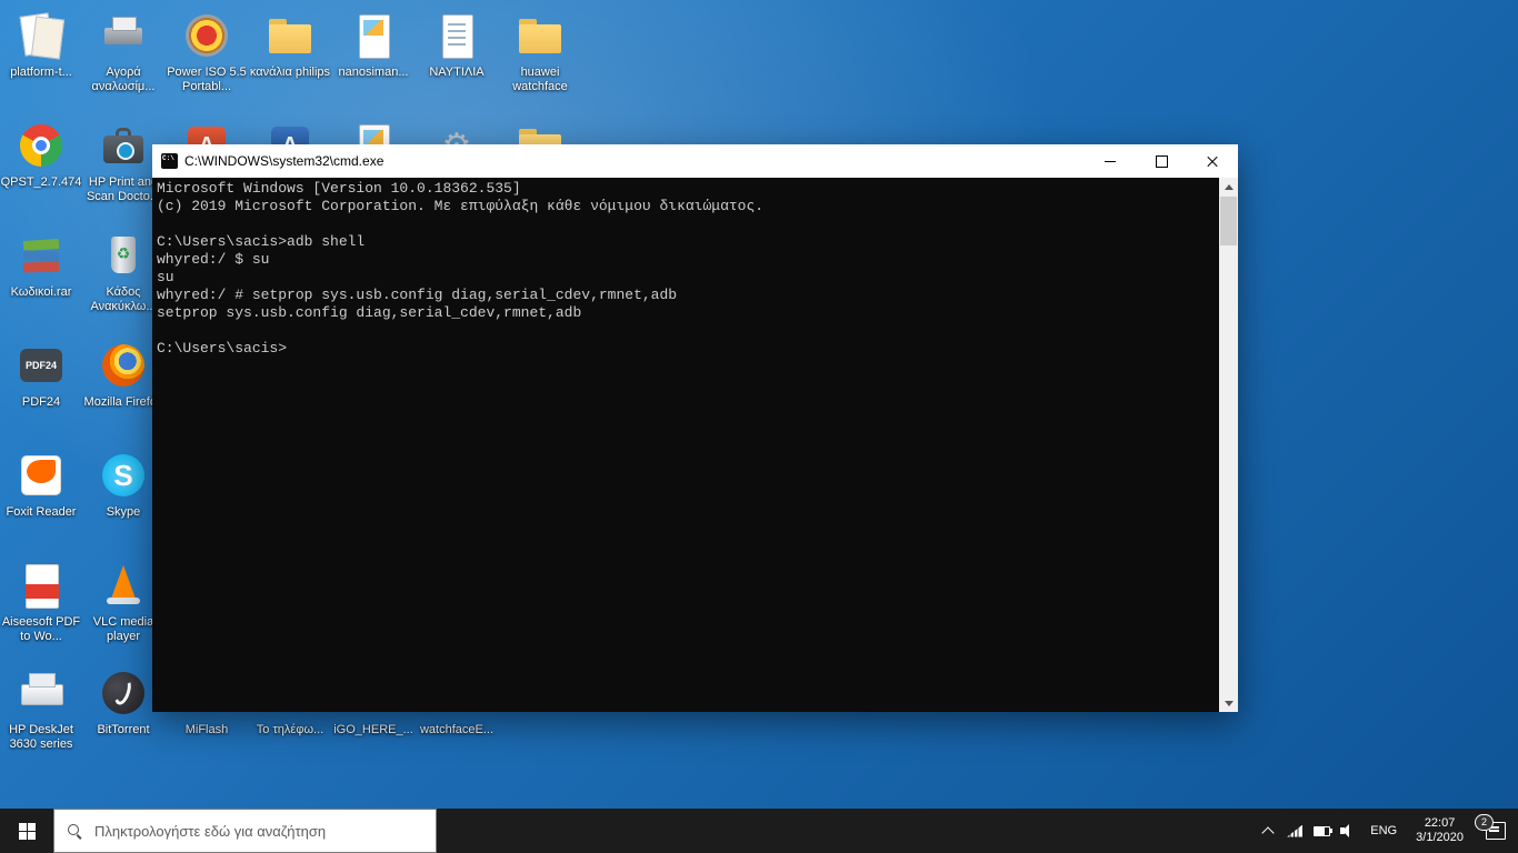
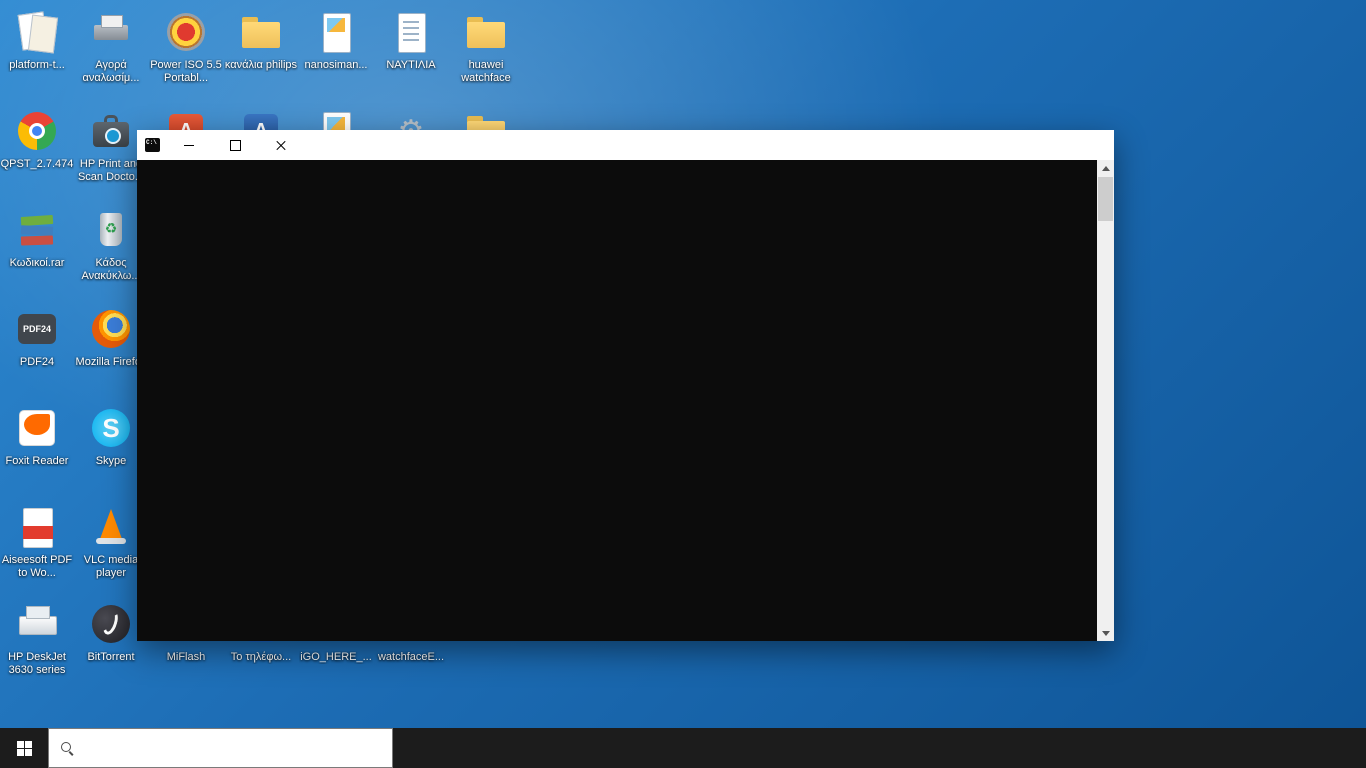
  platform-t...
  Αγορά αναλωσίμ...
  Power ISO 5.5 Portabl...
  κανάλια philips
  nanosiman...
  ΝΑΥΤΙΛΙΑ
  huawei watchface
  QPST_2.7.474
  HP Print an Scan Docto
  Κωδικοί.rar
  Κάδος Ανακύκλω..
  PDF24
  PDF24
  Mozilla Firef
  Foxit Reader
  S
  Skype
  Aiseesoft PDF to Wo...
  VLC media player
  HP DeskJet 3630 series
  BitTorrent
  MiFlash
  Το τηλέφω...
  iGO_HERE_...
  watchfaceE...
- C:\WINDOWS\system32\cmd.exe
- Microsoft Windows [Version 10.0.18362.535]
- (c) 2019 Microsoft Corporation. Με επιφύλαξη κάθε νόμιμου δικαιώματος.
- C:\Users\sacis>adb shell
- whyred:/ $ su
- su
- whyred:/ # setprop sys.usb.config diag,serial_cdev,rmnet,adb
- setprop sys.usb.config diag,serial_cdev,rmnet,adb
- C:\Users\sacis>
- Πληκτρολογήστε εδώ για αναζήτηση
- ENG
- 22:07
- 3/1/2020
- 2
